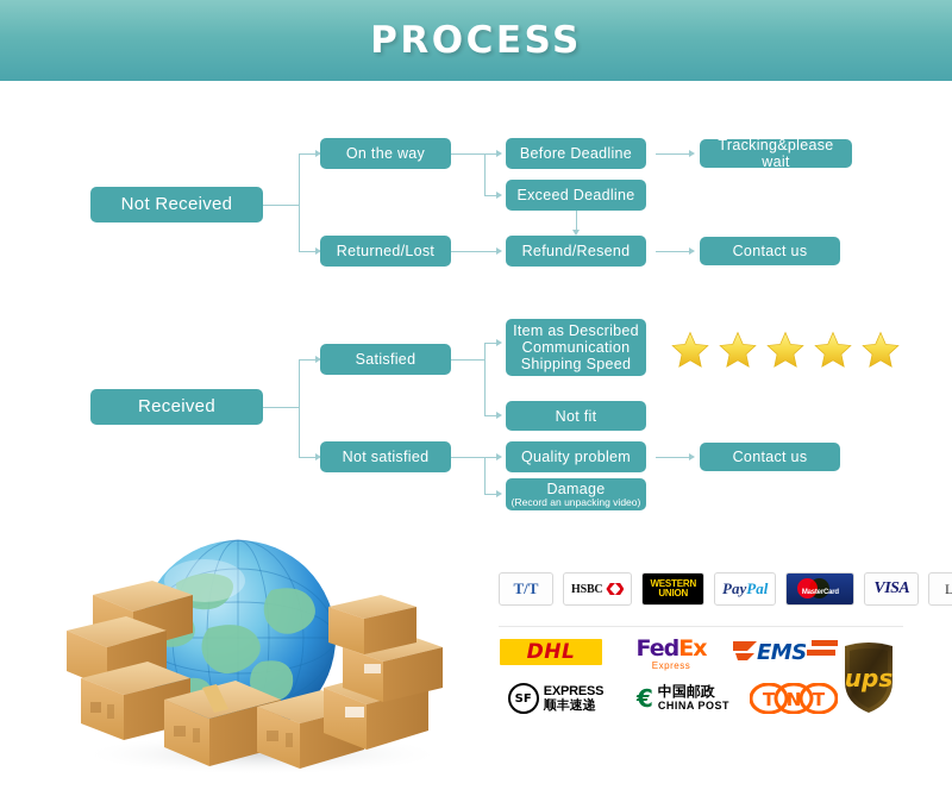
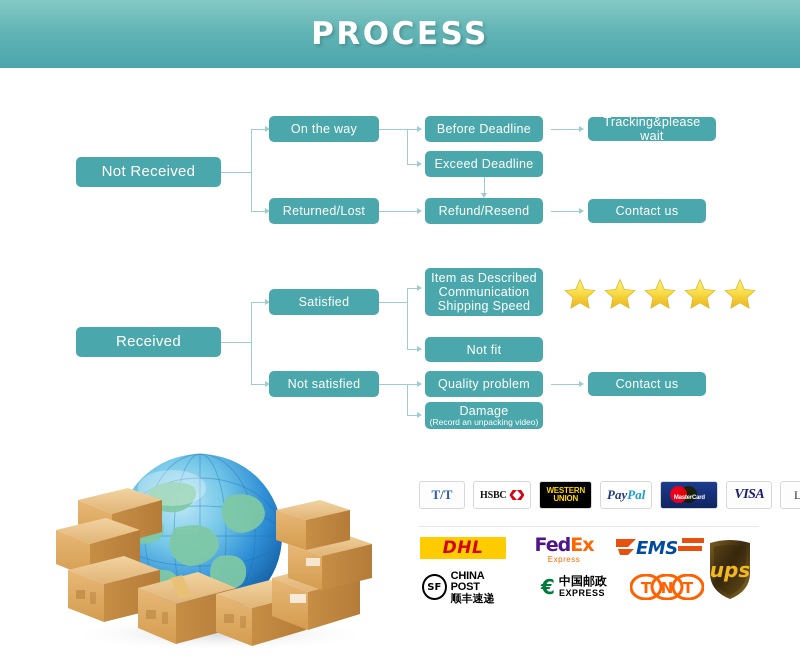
  PROCESS
  Not Received
  On the way
  Before Deadline
  Tracking&please wait
  Exceed Deadline
  Returned/Lost
  Refund/Resend
  Contact us
  Received
  Satisfied
  Item as Described
  Communication
  Shipping Speed
  Not fit
  Not satisfied
  Quality problem
  Contact us
  Damage
  (Record an unpacking video)
  T/T
  HSBC
  WESTERN
  UNION
  Pay
  Pal
  VISA
  DHL
  FedEx
  Express
  EMS
  ups
  SF
- EXPRESS
+ CHINA POST
  顺丰速递
  €
  中国邮政
- CHINA POST
+ EXPRESS
  T
  N
  T
